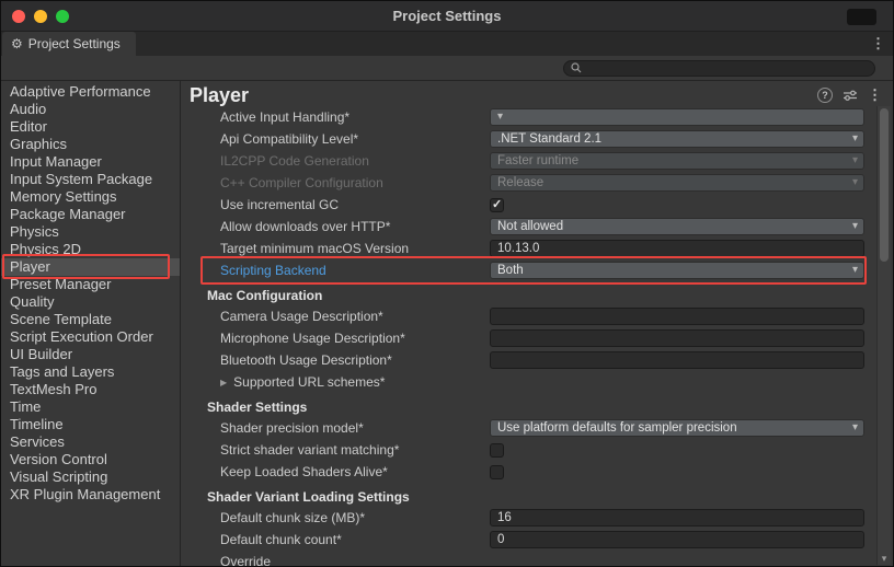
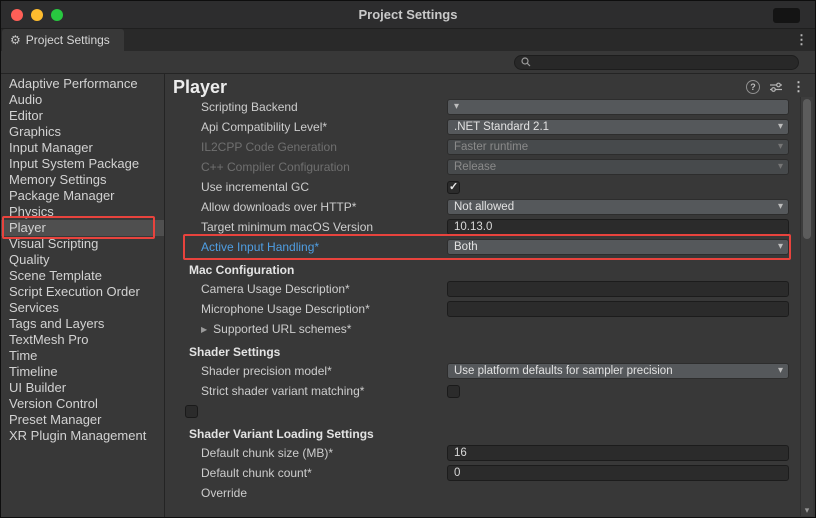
  Project Settings
  ⚙
  Project Settings
  ⋮
  Adaptive Performance
  Audio
  Editor
  Graphics
  Input Manager
  Input System Package
  Memory Settings
  Package Manager
  Physics
- Physics 2D
  Player
- Preset Manager
+ Visual Scripting
  Quality
  Scene Template
  Script Execution Order
- UI Builder
+ Services
  Tags and Layers
  TextMesh Pro
  Time
  Timeline
- Services
+ UI Builder
  Version Control
- Visual Scripting
+ Preset Manager
  XR Plugin Management
  Player
  ?
  ⋮
- Active Input Handling*
+ Scripting Backend
  ▾
  Api Compatibility Level*
  .NET Standard 2.1
  ▾
  IL2CPP Code Generation
  Faster runtime
  ▾
  C++ Compiler Configuration
  Release
  ▾
  Use incremental GC
  ✓
  Allow downloads over HTTP*
  Not allowed
  ▾
  Target minimum macOS Version
  10.13.0
- Scripting Backend
+ Active Input Handling*
  Both
  ▾
  Mac Configuration
  Camera Usage Description*
  Microphone Usage Description*
- Bluetooth Usage Description*
  ▶ Supported URL schemes*
  Shader Settings
  Shader precision model*
  Use platform defaults for sampler precision
  ▾
  Strict shader variant matching*
- Keep Loaded Shaders Alive*
  Shader Variant Loading Settings
  Default chunk size (MB)*
  16
  Default chunk count*
  0
  Override
  ▾
